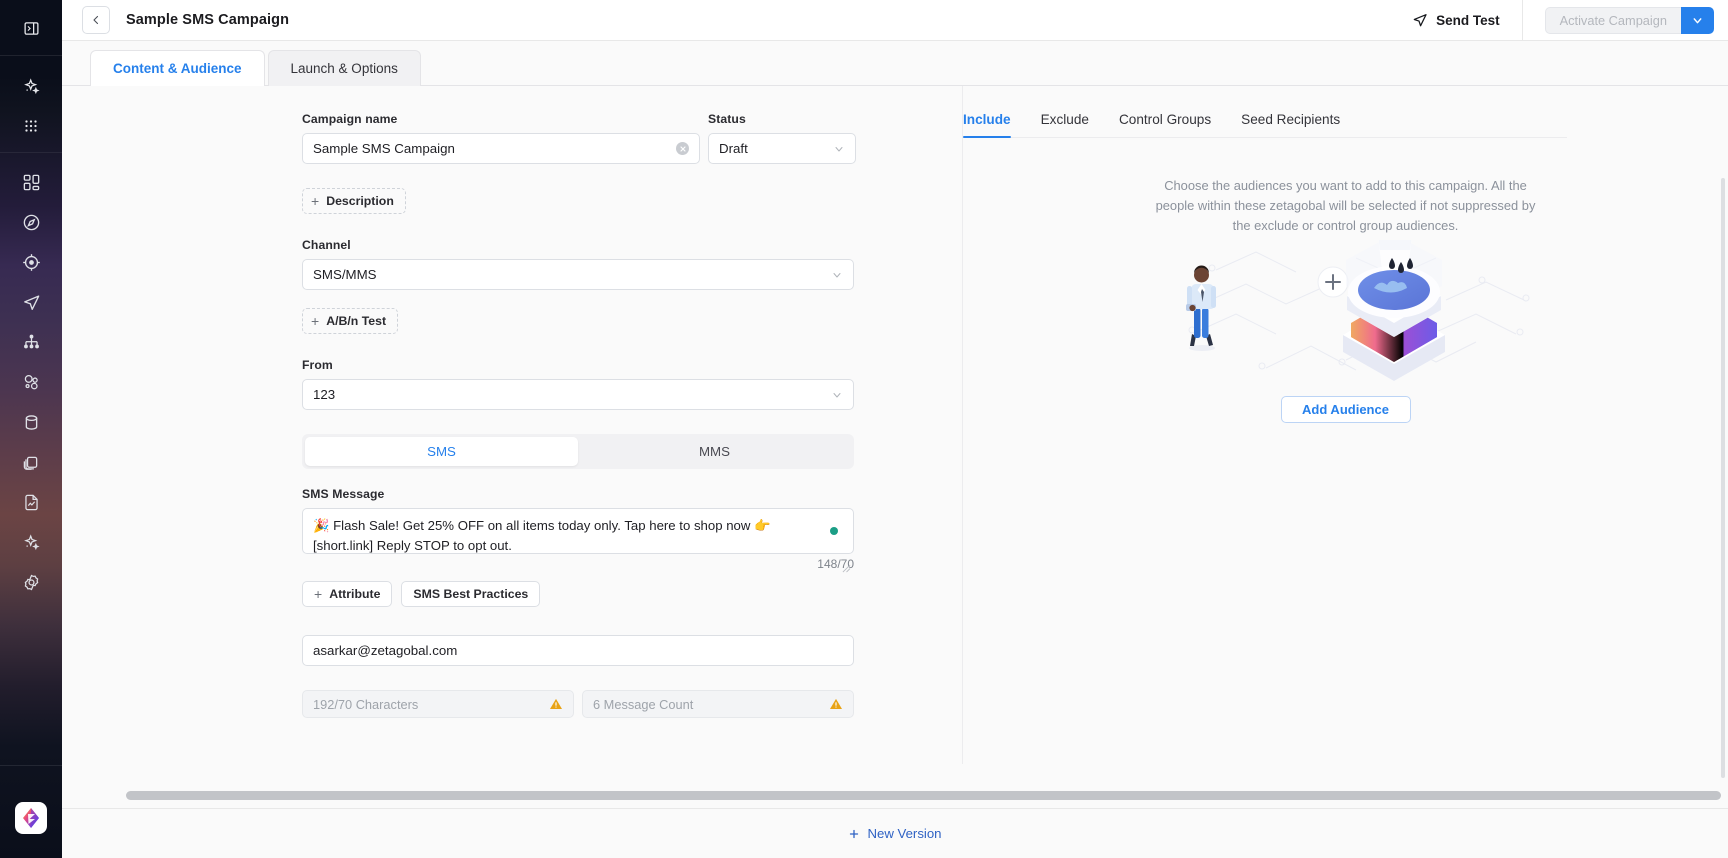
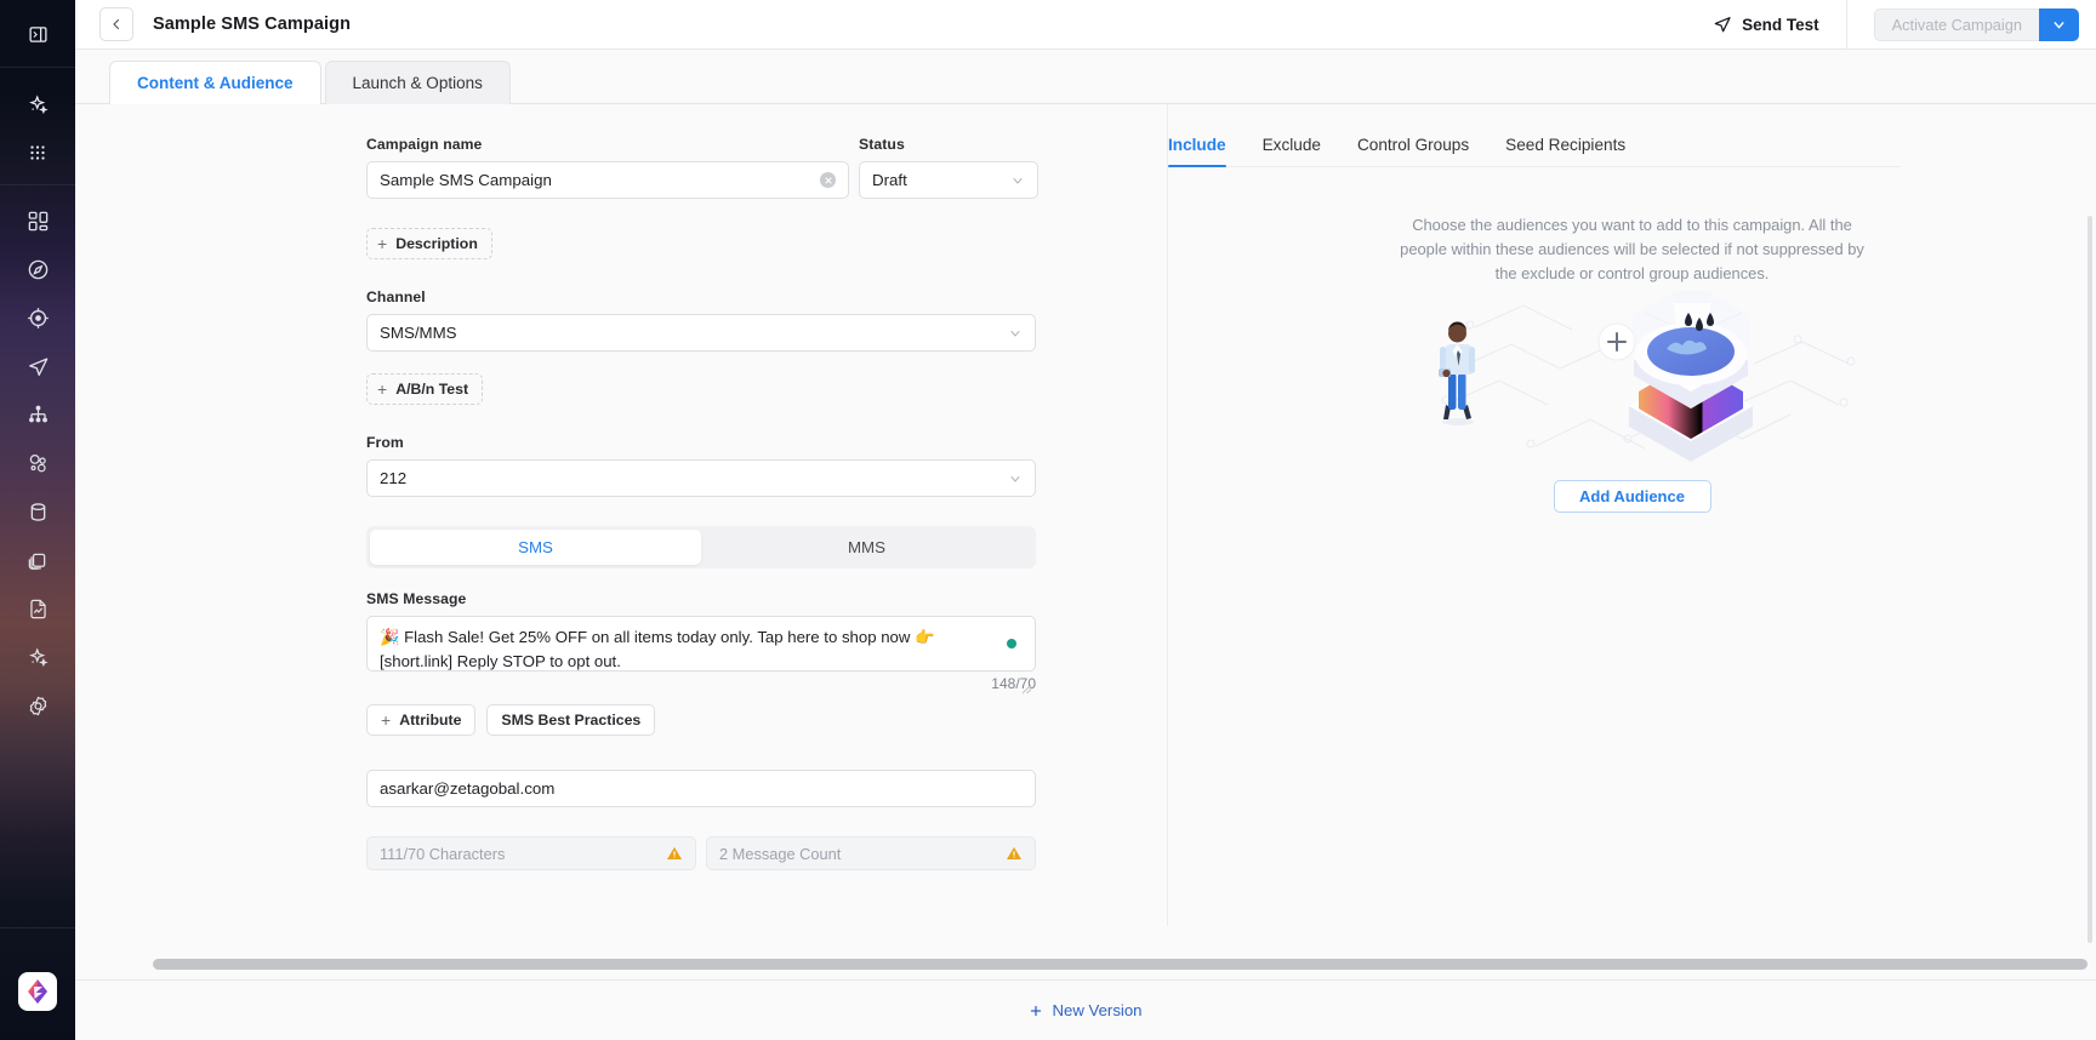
  Sample SMS Campaign
  Send Test
  Activate Campaign
  Content & Audience
  Launch & Options
  Campaign name
  Sample SMS Campaign
  Status
  Draft
  +
  Description
  Channel
  SMS/MMS
  +
  A/B/n Test
  From
- 123
+ 212
  SMS
  MMS
  SMS Message
  🎉 Flash Sale! Get 25% OFF on all items today only. Tap here to shop now 👉 [short.link] Reply STOP to opt out.
  148/70
  +
  Attribute
  SMS Best Practices
  asarkar@zetagobal.com
- 192/70 Characters
+ 111/70 Characters
- 6 Message Count
+ 2 Message Count
  Include
  Exclude
  Control Groups
  Seed Recipients
- Choose the audiences you want to add to this campaign. All the people within these zetagobal will be selected if not suppressed by the exclude or control group audiences.
+ Choose the audiences you want to add to this campaign. All the people within these audiences will be selected if not suppressed by the exclude or control group audiences.
  Add Audience
  New Version
